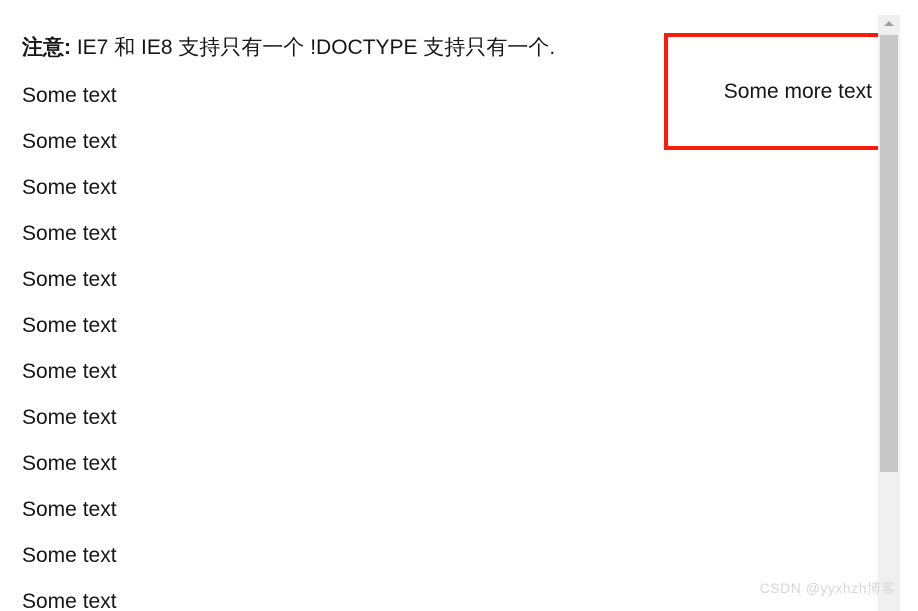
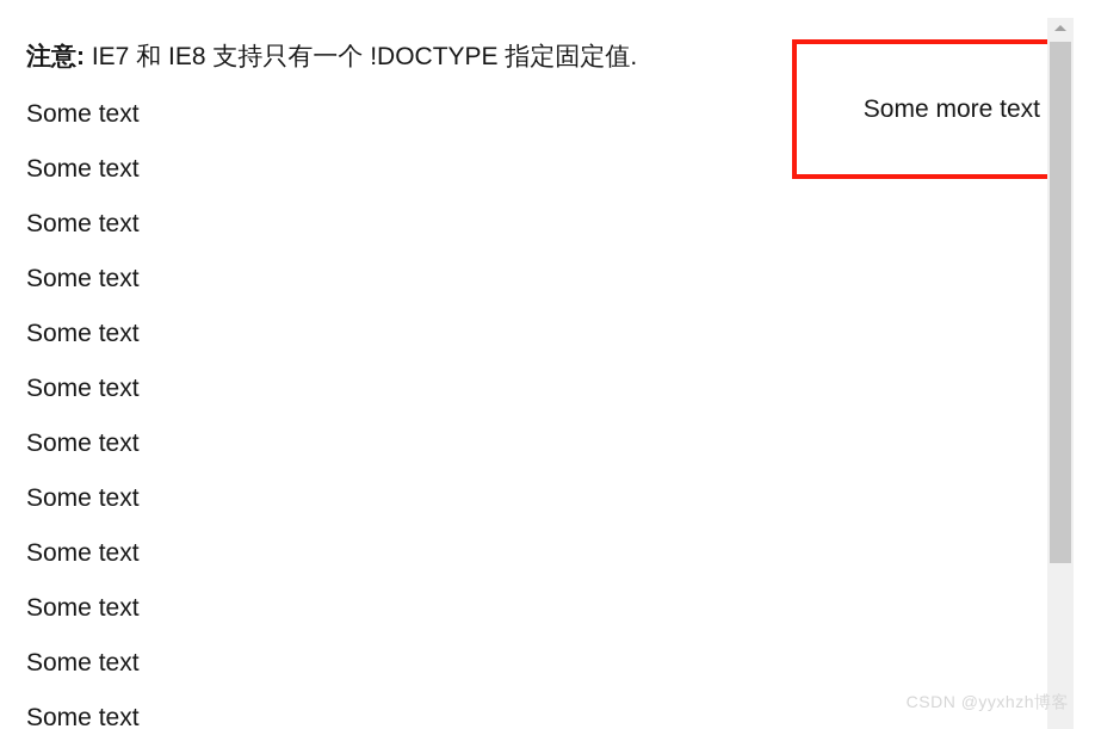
  Some more text
- 注意: IE7 和 IE8 支持只有一个 !DOCTYPE 支持只有一个.
+ 注意: IE7 和 IE8 支持只有一个 !DOCTYPE 指定固定值.
  Some text
  Some text
  Some text
  Some text
  Some text
  Some text
  Some text
  Some text
  Some text
  Some text
  Some text
  Some text
  CSDN @yyxhzh博客
